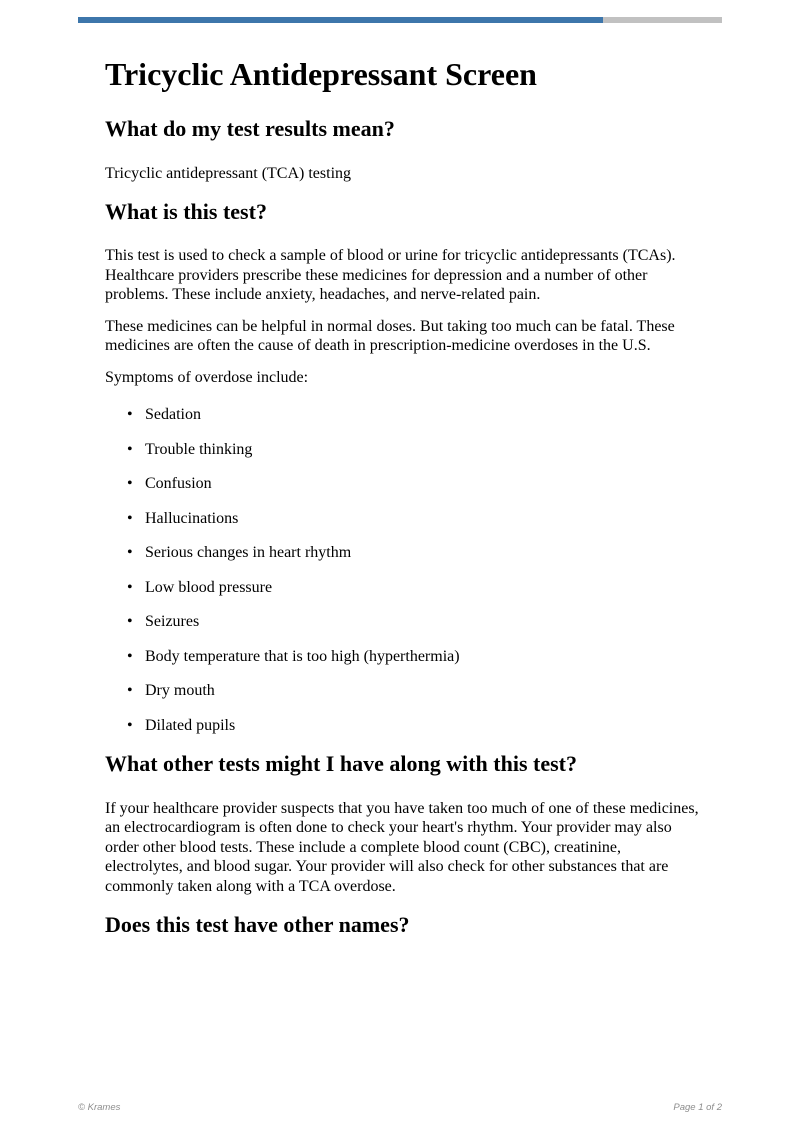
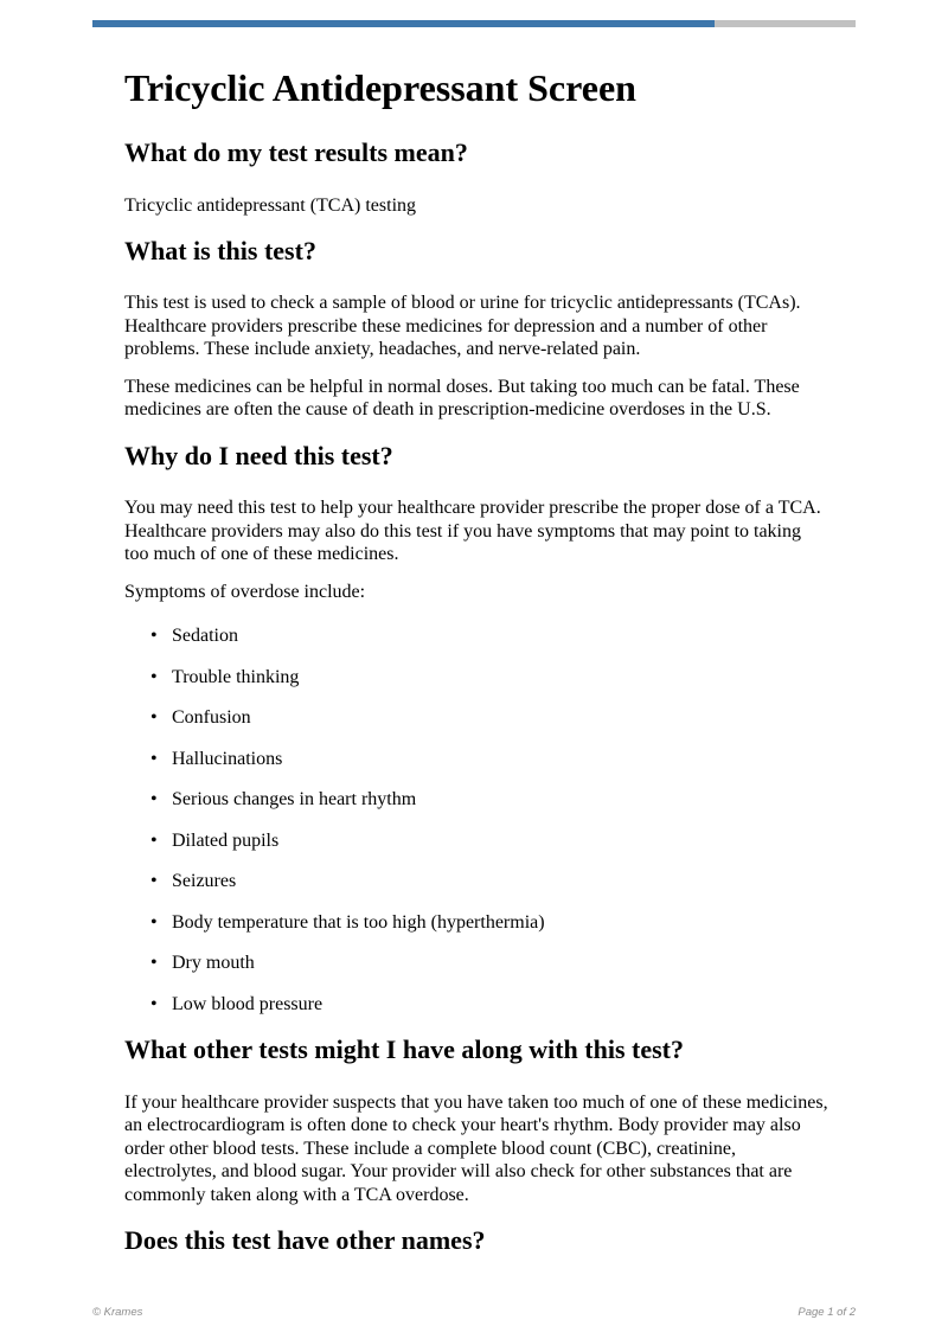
  Tricyclic Antidepressant Screen
  What do my test results mean?
  Tricyclic antidepressant (TCA) testing
  What is this test?
  This test is used to check a sample of blood or urine for tricyclic antidepressants (TCAs). Healthcare providers prescribe these medicines for depression and a number of other problems. These include anxiety, headaches, and nerve-related pain.
  These medicines can be helpful in normal doses. But taking too much can be fatal. These medicines are often the cause of death in prescription-medicine overdoses in the U.S.
+ Why do I need this test?
+ You may need this test to help your healthcare provider prescribe the proper dose of a TCA. Healthcare providers may also do this test if you have symptoms that may point to taking too much of one of these medicines.
  Symptoms of overdose include:
  Sedation
  Trouble thinking
  Confusion
  Hallucinations
  Serious changes in heart rhythm
- Low blood pressure
+ Dilated pupils
  Seizures
  Body temperature that is too high (hyperthermia)
  Dry mouth
- Dilated pupils
+ Low blood pressure
  What other tests might I have along with this test?
- If your healthcare provider suspects that you have taken too much of one of these medicines, an electrocardiogram is often done to check your heart's rhythm. Your provider may also order other blood tests. These include a complete blood count (CBC), creatinine, electrolytes, and blood sugar. Your provider will also check for other substances that are commonly taken along with a TCA overdose.
+ If your healthcare provider suspects that you have taken too much of one of these medicines, an electrocardiogram is often done to check your heart's rhythm. Body provider may also order other blood tests. These include a complete blood count (CBC), creatinine, electrolytes, and blood sugar. Your provider will also check for other substances that are commonly taken along with a TCA overdose.
  Does this test have other names?
  © Krames
  Page 1 of 2
